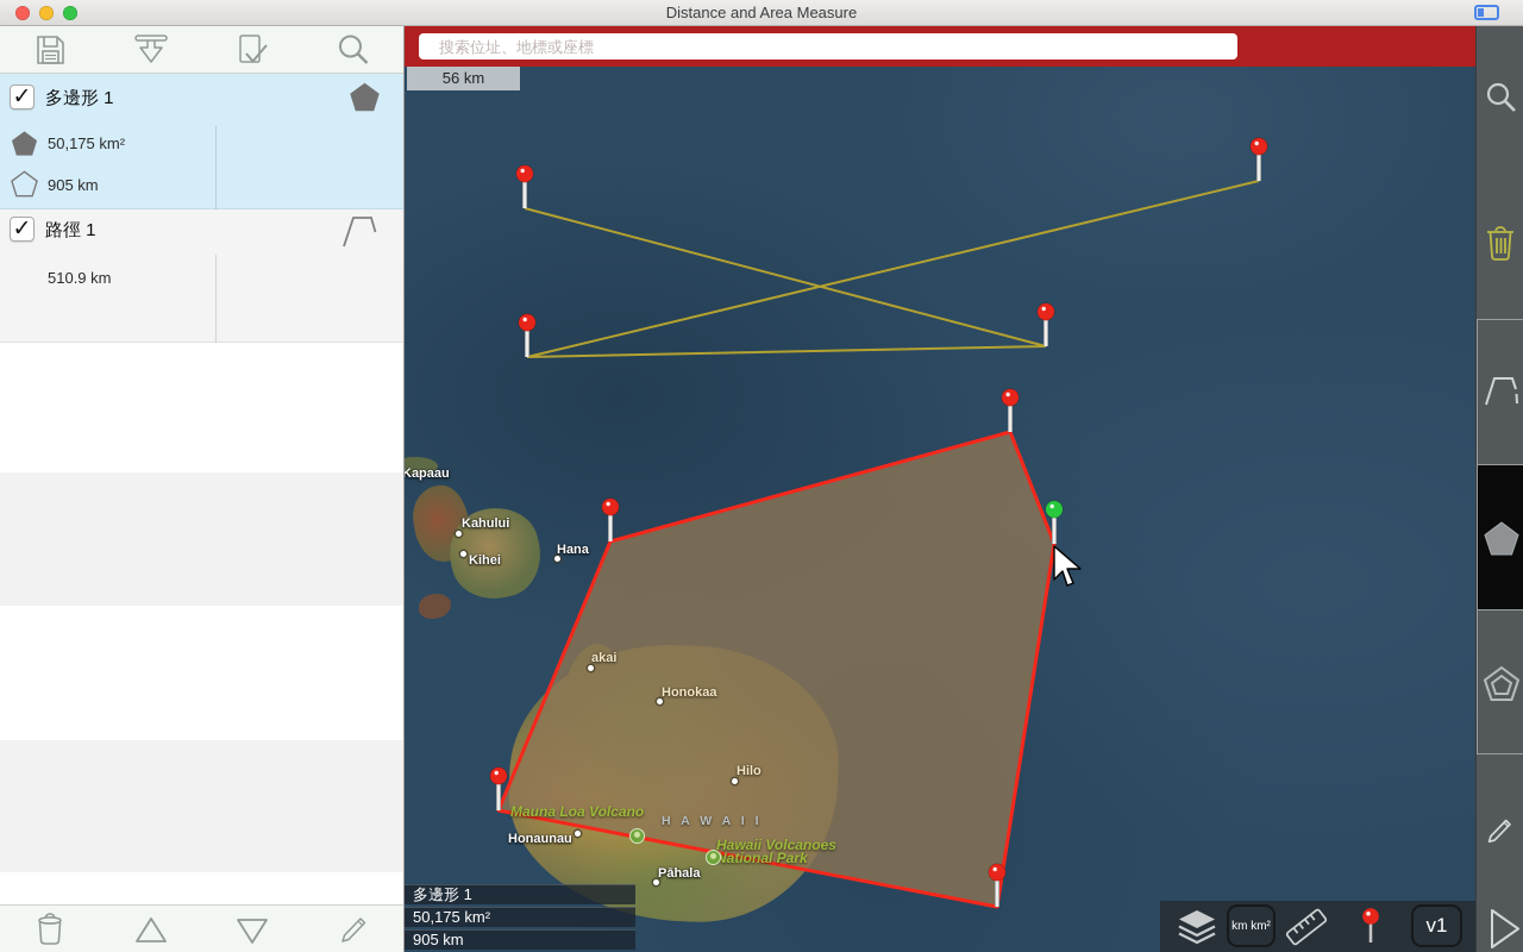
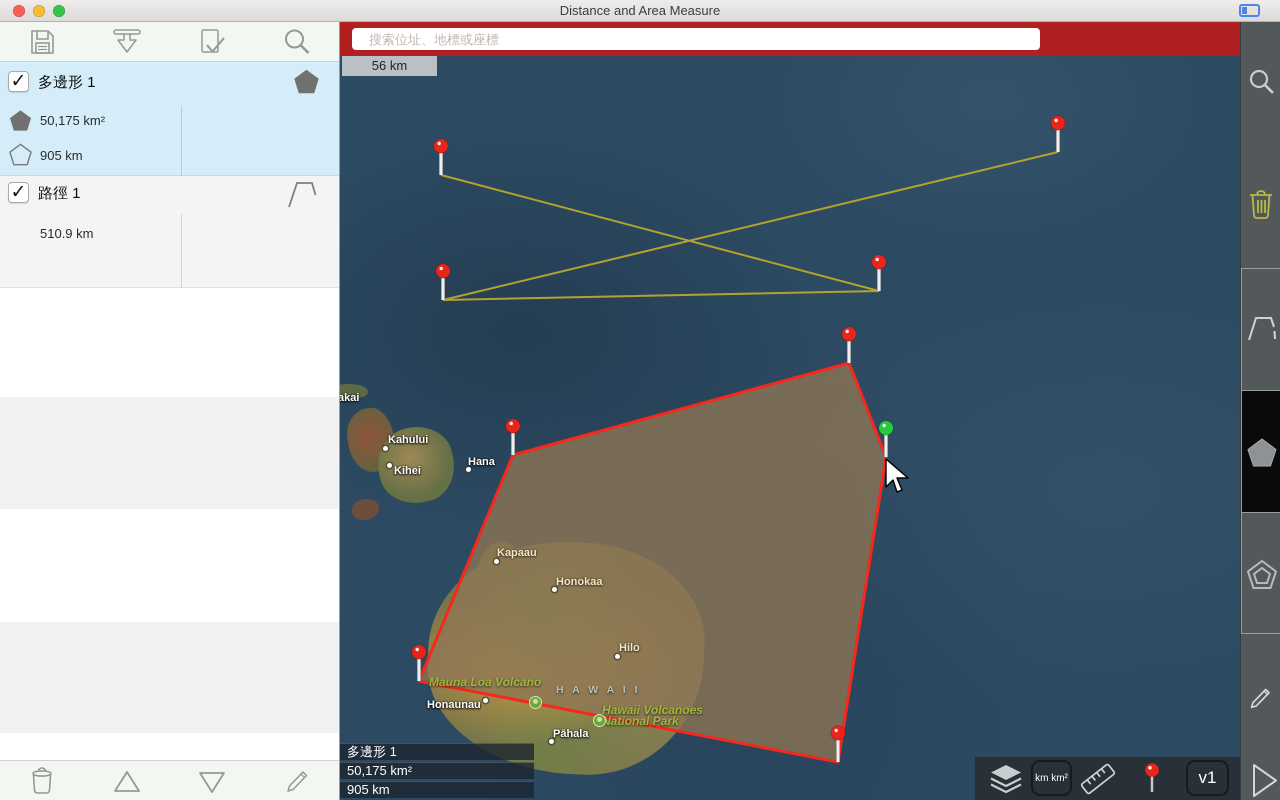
  Distance and Area Measure
  ✓
  多邊形 1
  50,175 km²
  905 km
  ✓
  路徑 1
  510.9 km
- Kapaau
+ akai
  Kahului
  Kihei
  Hana
- akai
+ Kapaau
  Honokaa
  Hilo
  Mauna Loa Volcano
  H A W A I I
  Honaunau
  Hawaii Volcanoes
  National Park
  Pāhala
  搜索位址、地標或座標
  56 km
  多邊形 1
  50,175 km²
  905 km
  km km²
  v1
